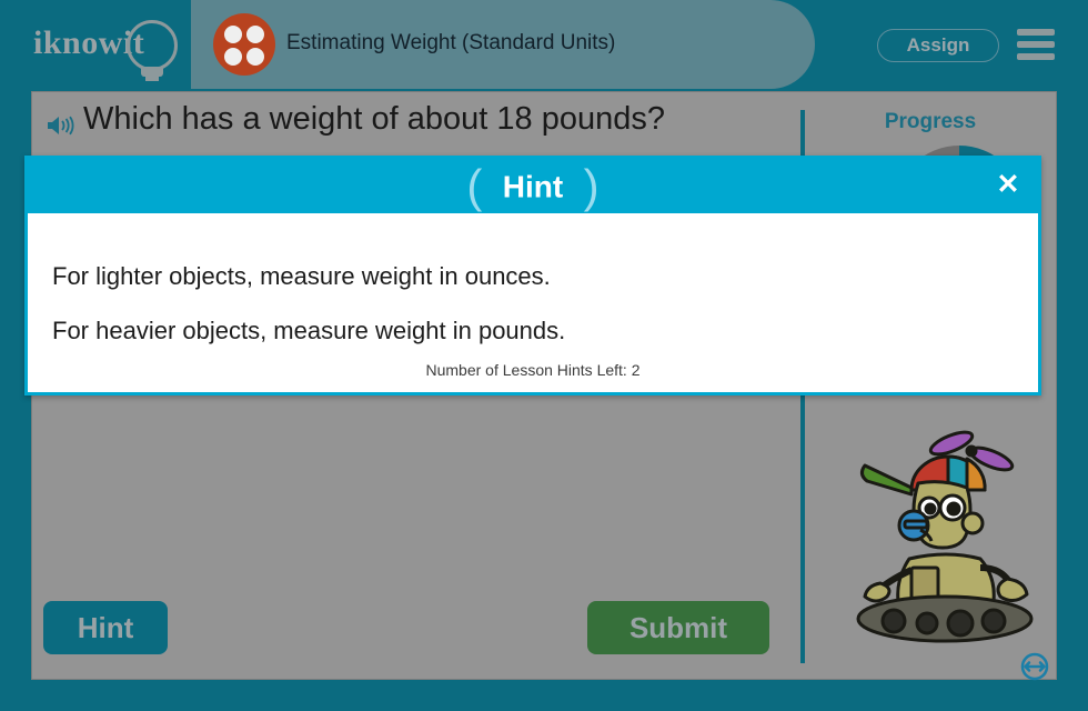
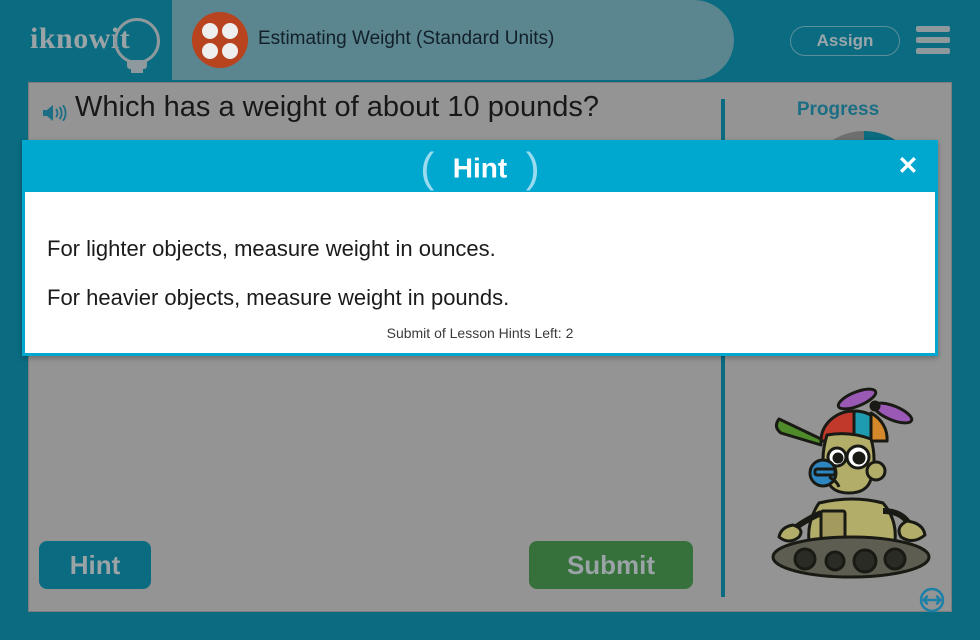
  iknowit
  Estimating Weight (Standard Units)
  Assign
- Which has a weight of about 18 pounds?
+ Which has a weight of about 10 pounds?
  Progress
  Hint
  Submit
  ( Hint )
  ✕
  For lighter objects, measure weight in ounces.
  For heavier objects, measure weight in pounds.
- Number of Lesson Hints Left: 2
+ Submit of Lesson Hints Left: 2
